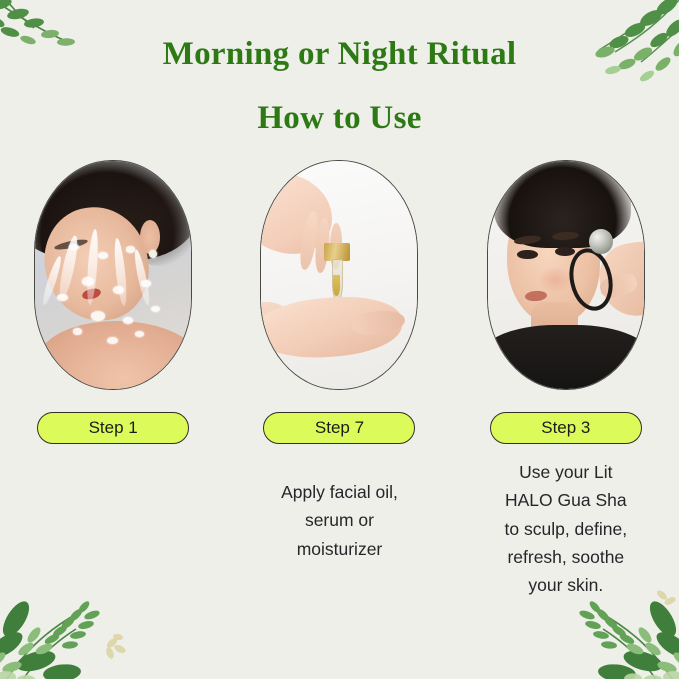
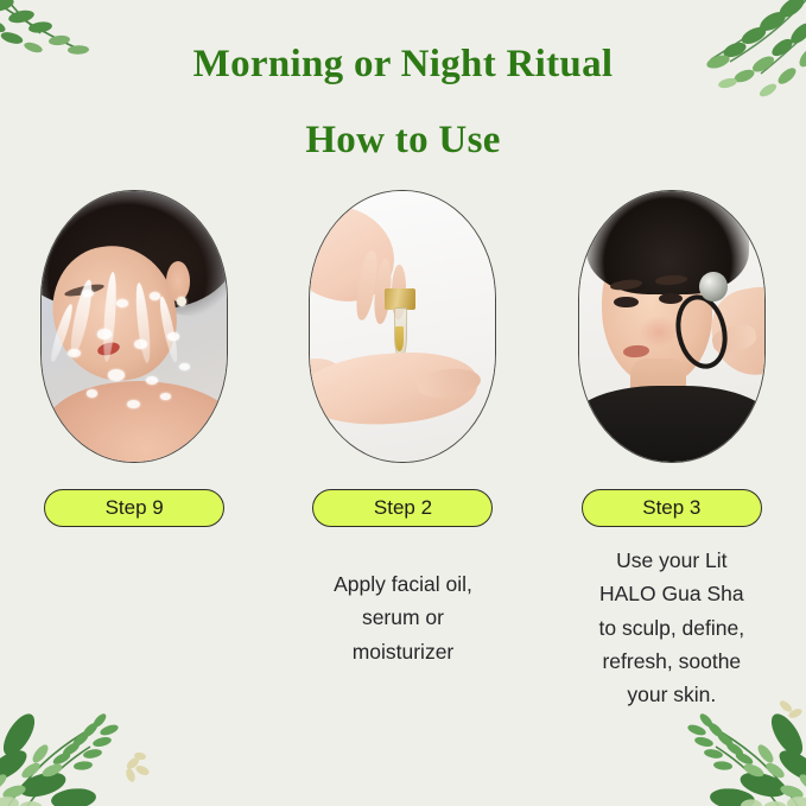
  Morning or Night Ritual
  How to Use
- Step 1
+ Step 9
- Step 7
+ Step 2
  Apply facial oil,
  serum or
  moisturizer
  Step 3
  Use your Lit
  HALO Gua Sha
  to sculp, define,
  refresh, soothe
  your skin.
